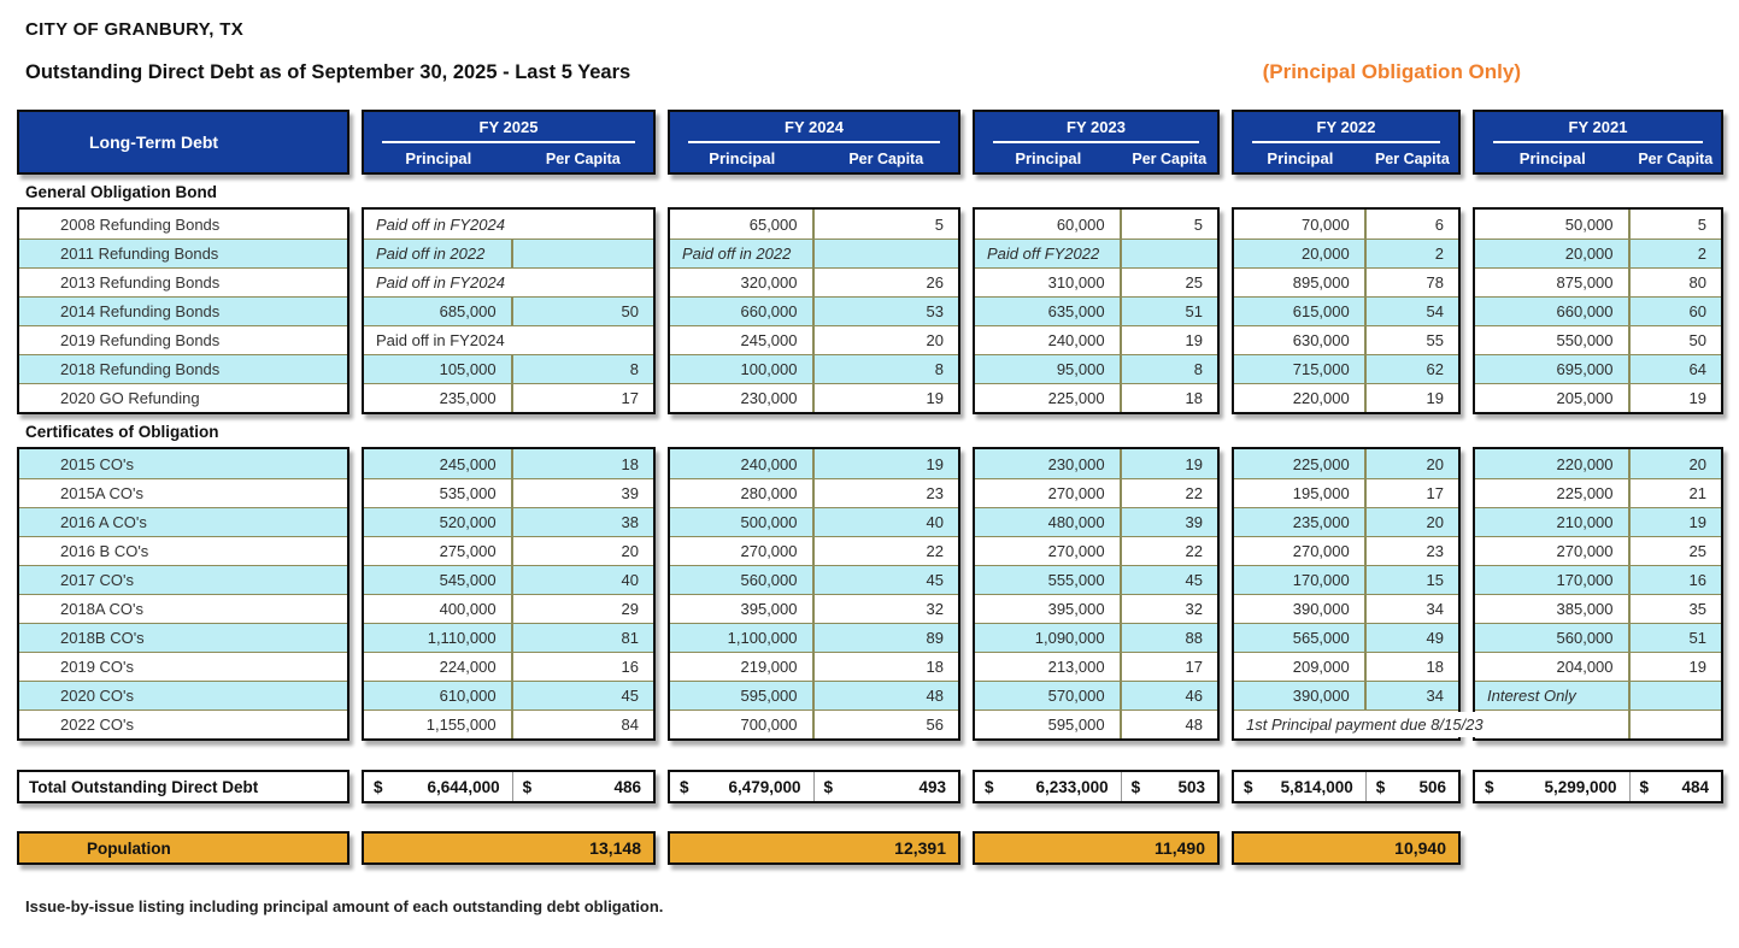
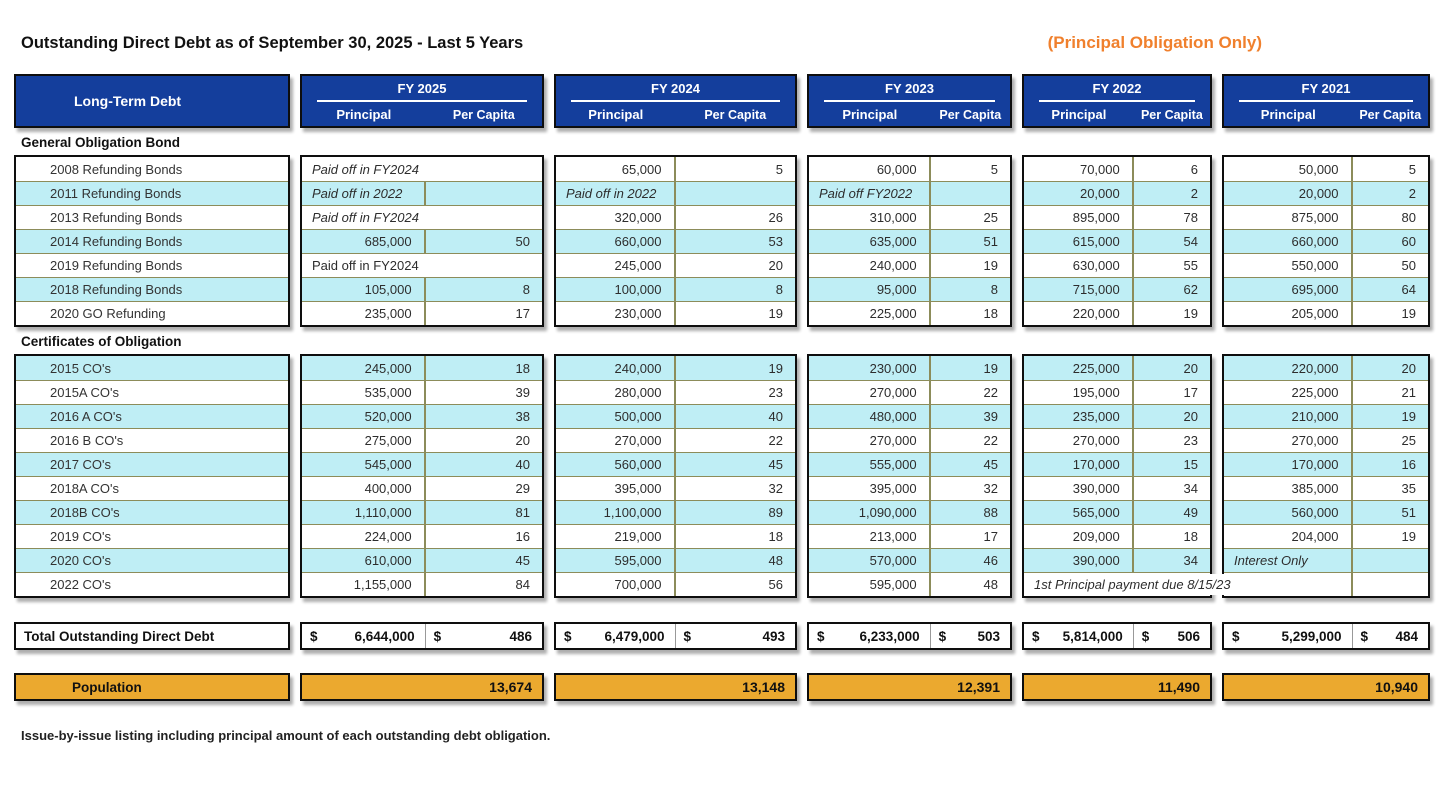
- CITY OF GRANBURY, TX
  Outstanding Direct Debt as of September 30, 2025 - Last 5 Years
  (Principal Obligation Only)
  Long-Term Debt
  FY 2025
  Principal
  Per Capita
  FY 2024
  Principal
  Per Capita
  FY 2023
  Principal
  Per Capita
  FY 2022
  Principal
  Per Capita
  FY 2021
  Principal
  Per Capita
  General Obligation Bond
  2008 Refunding Bonds
  2011 Refunding Bonds
  2013 Refunding Bonds
  2014 Refunding Bonds
  2019 Refunding Bonds
  2018 Refunding Bonds
  2020 GO Refunding
  Paid off in FY2024
  Paid off in 2022
  Paid off in FY2024
  685,000
  50
  Paid off in FY2024
  105,000
  8
  235,000
  17
  65,000
  5
  Paid off in 2022
  320,000
  26
  660,000
  53
  245,000
  20
  100,000
  8
  230,000
  19
  60,000
  5
  Paid off FY2022
  310,000
  25
  635,000
  51
  240,000
  19
  95,000
  8
  225,000
  18
  70,000
  6
  20,000
  2
  895,000
  78
  615,000
  54
  630,000
  55
  715,000
  62
  220,000
  19
  50,000
  5
  20,000
  2
  875,000
  80
  660,000
  60
  550,000
  50
  695,000
  64
  205,000
  19
  Certificates of Obligation
  2015 CO's
  2015A CO's
  2016 A CO's
  2016 B CO's
  2017 CO's
  2018A CO's
  2018B CO's
  2019 CO's
  2020 CO's
  2022 CO's
  245,000
  18
  535,000
  39
  520,000
  38
  275,000
  20
  545,000
  40
  400,000
  29
  1,110,000
  81
  224,000
  16
  610,000
  45
  1,155,000
  84
  240,000
  19
  280,000
  23
  500,000
  40
  270,000
  22
  560,000
  45
  395,000
  32
  1,100,000
  89
  219,000
  18
  595,000
  48
  700,000
  56
  230,000
  19
  270,000
  22
  480,000
  39
  270,000
  22
  555,000
  45
  395,000
  32
  1,090,000
  88
  213,000
  17
  570,000
  46
  595,000
  48
  225,000
  20
  195,000
  17
  235,000
  20
  270,000
  23
  170,000
  15
  390,000
  34
  565,000
  49
  209,000
  18
  390,000
  34
  1st Principal payment due 8/15/23
  220,000
  20
  225,000
  21
  210,000
  19
  270,000
  25
  170,000
  16
  385,000
  35
  560,000
  51
  204,000
  19
  Interest Only
  Total Outstanding Direct Debt
  $
  6,644,000
  $
  486
  $
  6,479,000
  $
  493
  $
  6,233,000
  $
  503
  $
  5,814,000
  $
  506
  $
  5,299,000
  $
  484
  Population
+ 13,674
  13,148
  12,391
  11,490
  10,940
  Issue-by-issue listing including principal amount of each outstanding debt obligation.
